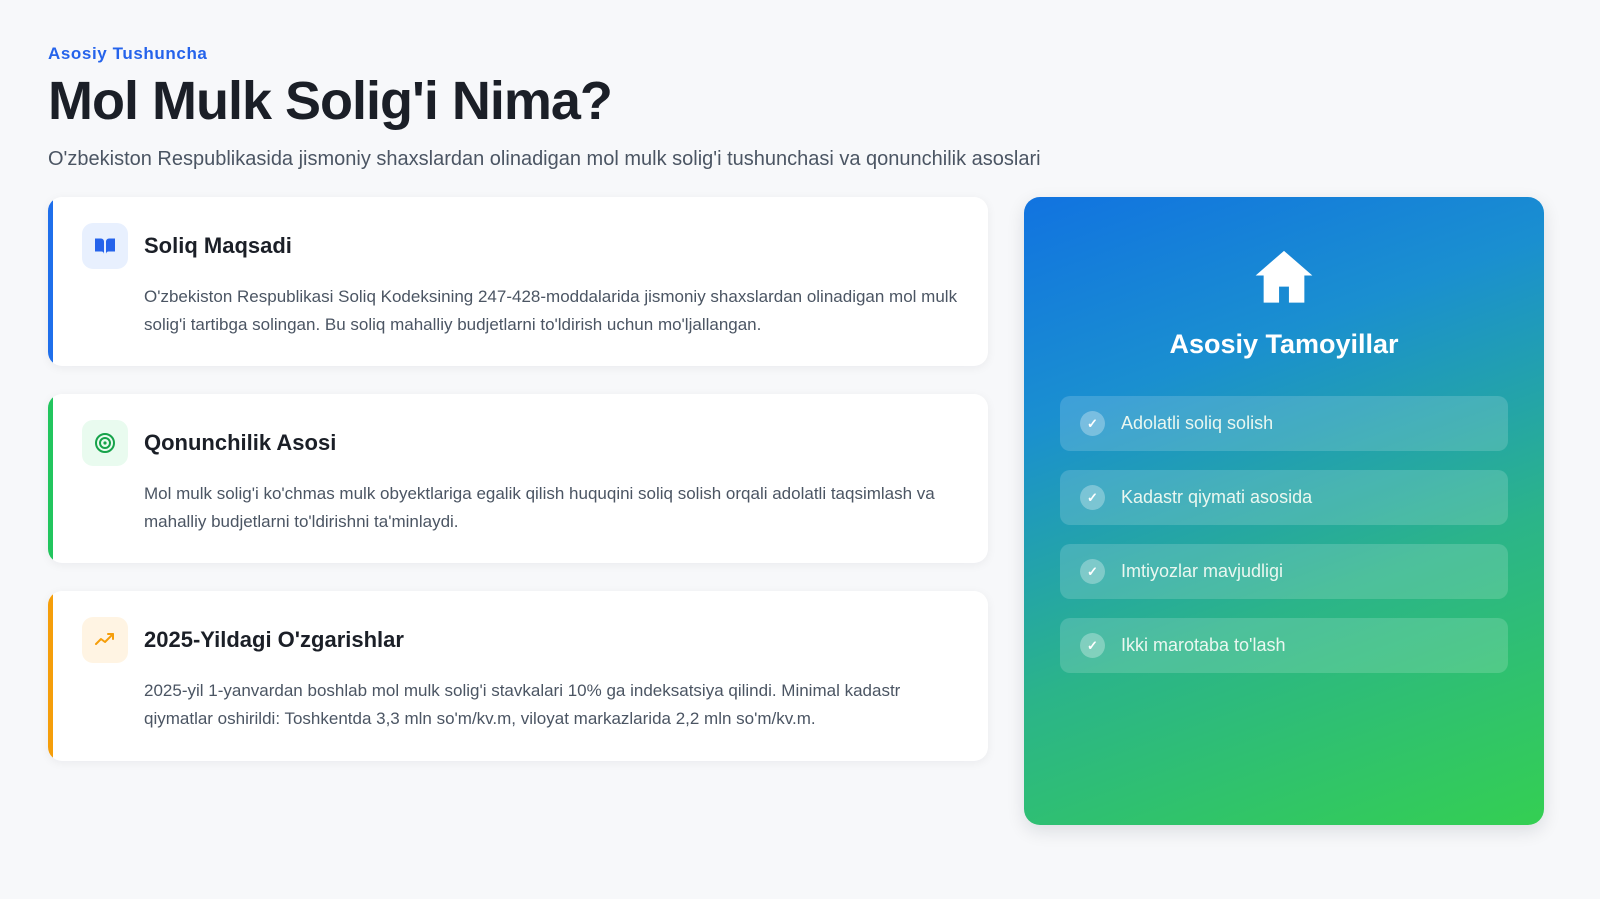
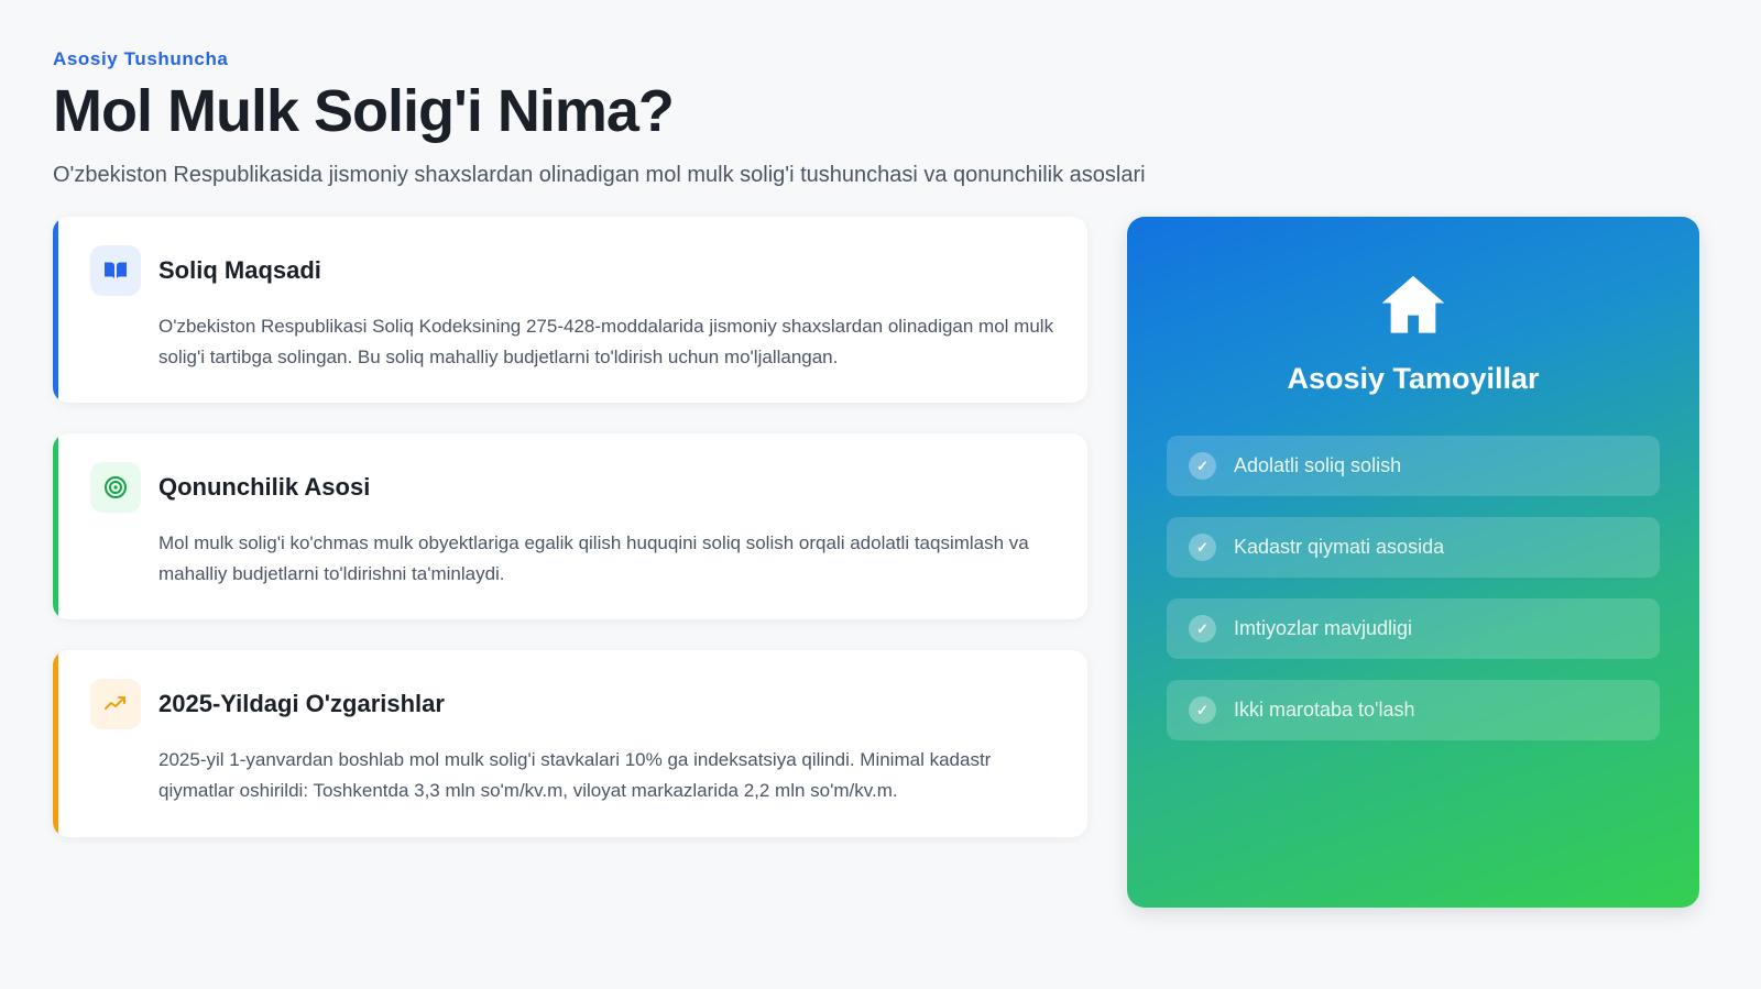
  Asosiy Tushuncha
  Mol Mulk Solig'i Nima?
  O'zbekiston Respublikasida jismoniy shaxslardan olinadigan mol mulk solig'i tushunchasi va qonunchilik asoslari
  Soliq Maqsadi
- O'zbekiston Respublikasi Soliq Kodeksining 247-428-moddalarida jismoniy shaxslardan olinadigan mol mulk solig'i tartibga solingan. Bu soliq mahalliy budjetlarni to'ldirish uchun mo'ljallangan.
+ O'zbekiston Respublikasi Soliq Kodeksining 275-428-moddalarida jismoniy shaxslardan olinadigan mol mulk solig'i tartibga solingan. Bu soliq mahalliy budjetlarni to'ldirish uchun mo'ljallangan.
  Qonunchilik Asosi
  Mol mulk solig'i ko'chmas mulk obyektlariga egalik qilish huquqini soliq solish orqali adolatli taqsimlash va mahalliy budjetlarni to'ldirishni ta'minlaydi.
  2025-Yildagi O'zgarishlar
  2025-yil 1-yanvardan boshlab mol mulk solig'i stavkalari 10% ga indeksatsiya qilindi. Minimal kadastr qiymatlar oshirildi: Toshkentda 3,3 mln so'm/kv.m, viloyat markazlarida 2,2 mln so'm/kv.m.
  Asosiy Tamoyillar
  ✓
  Adolatli soliq solish
  ✓
  Kadastr qiymati asosida
  ✓
  Imtiyozlar mavjudligi
  ✓
  Ikki marotaba to'lash
